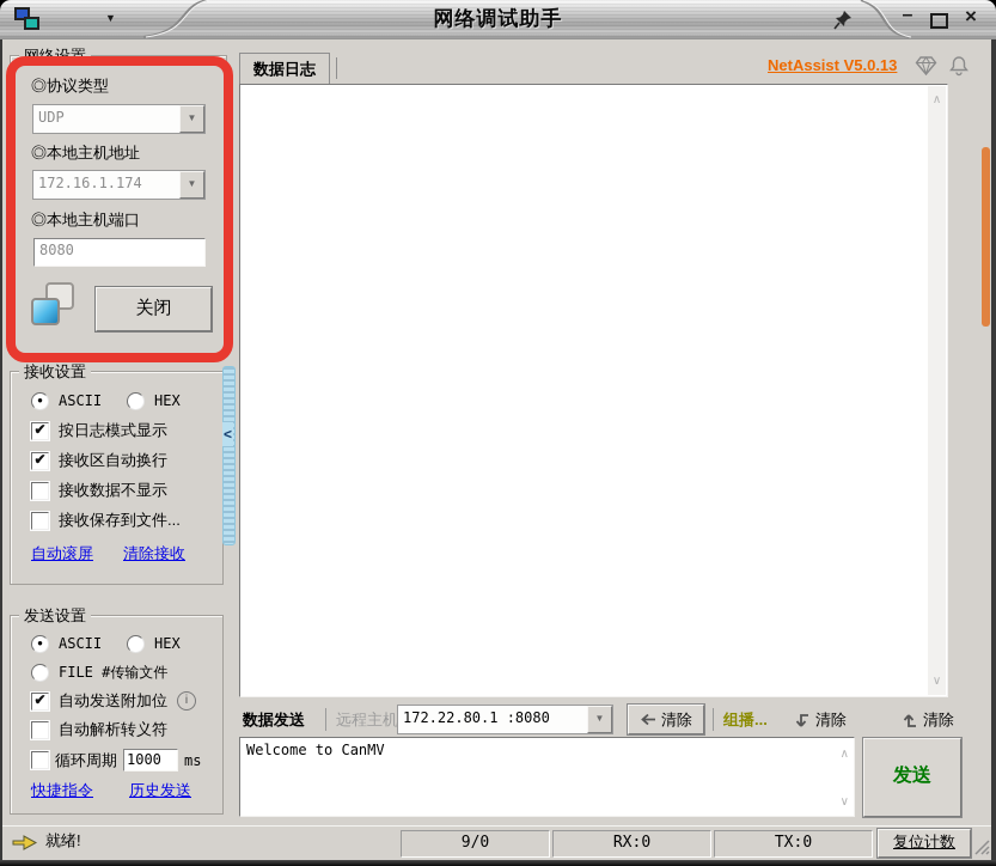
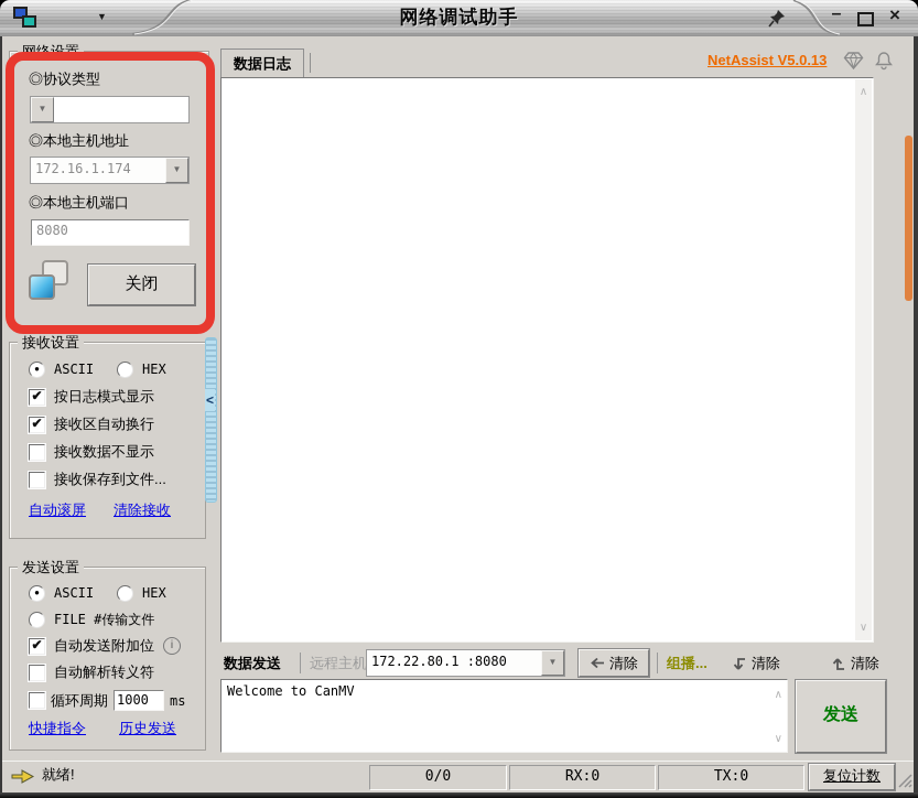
  ▼
  网络调试助手
  –
  ×
  网络设置
  ◎协议类型
- UDP
  ▼
  ◎本地主机地址
  172.16.1.174
  ▼
  ◎本地主机端口
  8080
  关闭
  接收设置
  ●
  ASCII
  HEX
  ✔
  按日志模式显示
  ✔
  接收区自动换行
  接收数据不显示
  接收保存到文件...
  自动滚屏
  清除接收
  <
  发送设置
  ●
  ASCII
  HEX
  FILE #传输文件
  ✔
  自动发送附加位
  i
  自动解析转义符
  循环周期
  1000
  ms
  快捷指令
  历史发送
  数据日志
  NetAssist V5.0.13
  ∧
  ∨
  数据发送
  远程主机
  172.22.80.1 :8080
  ▼
  清除
  组播...
  清除
  清除
  Welcome to CanMV
  ∧
  ∨
  发送
  就绪!
- 9/0
+ 0/0
  RX:0
  TX:0
  复位计数
